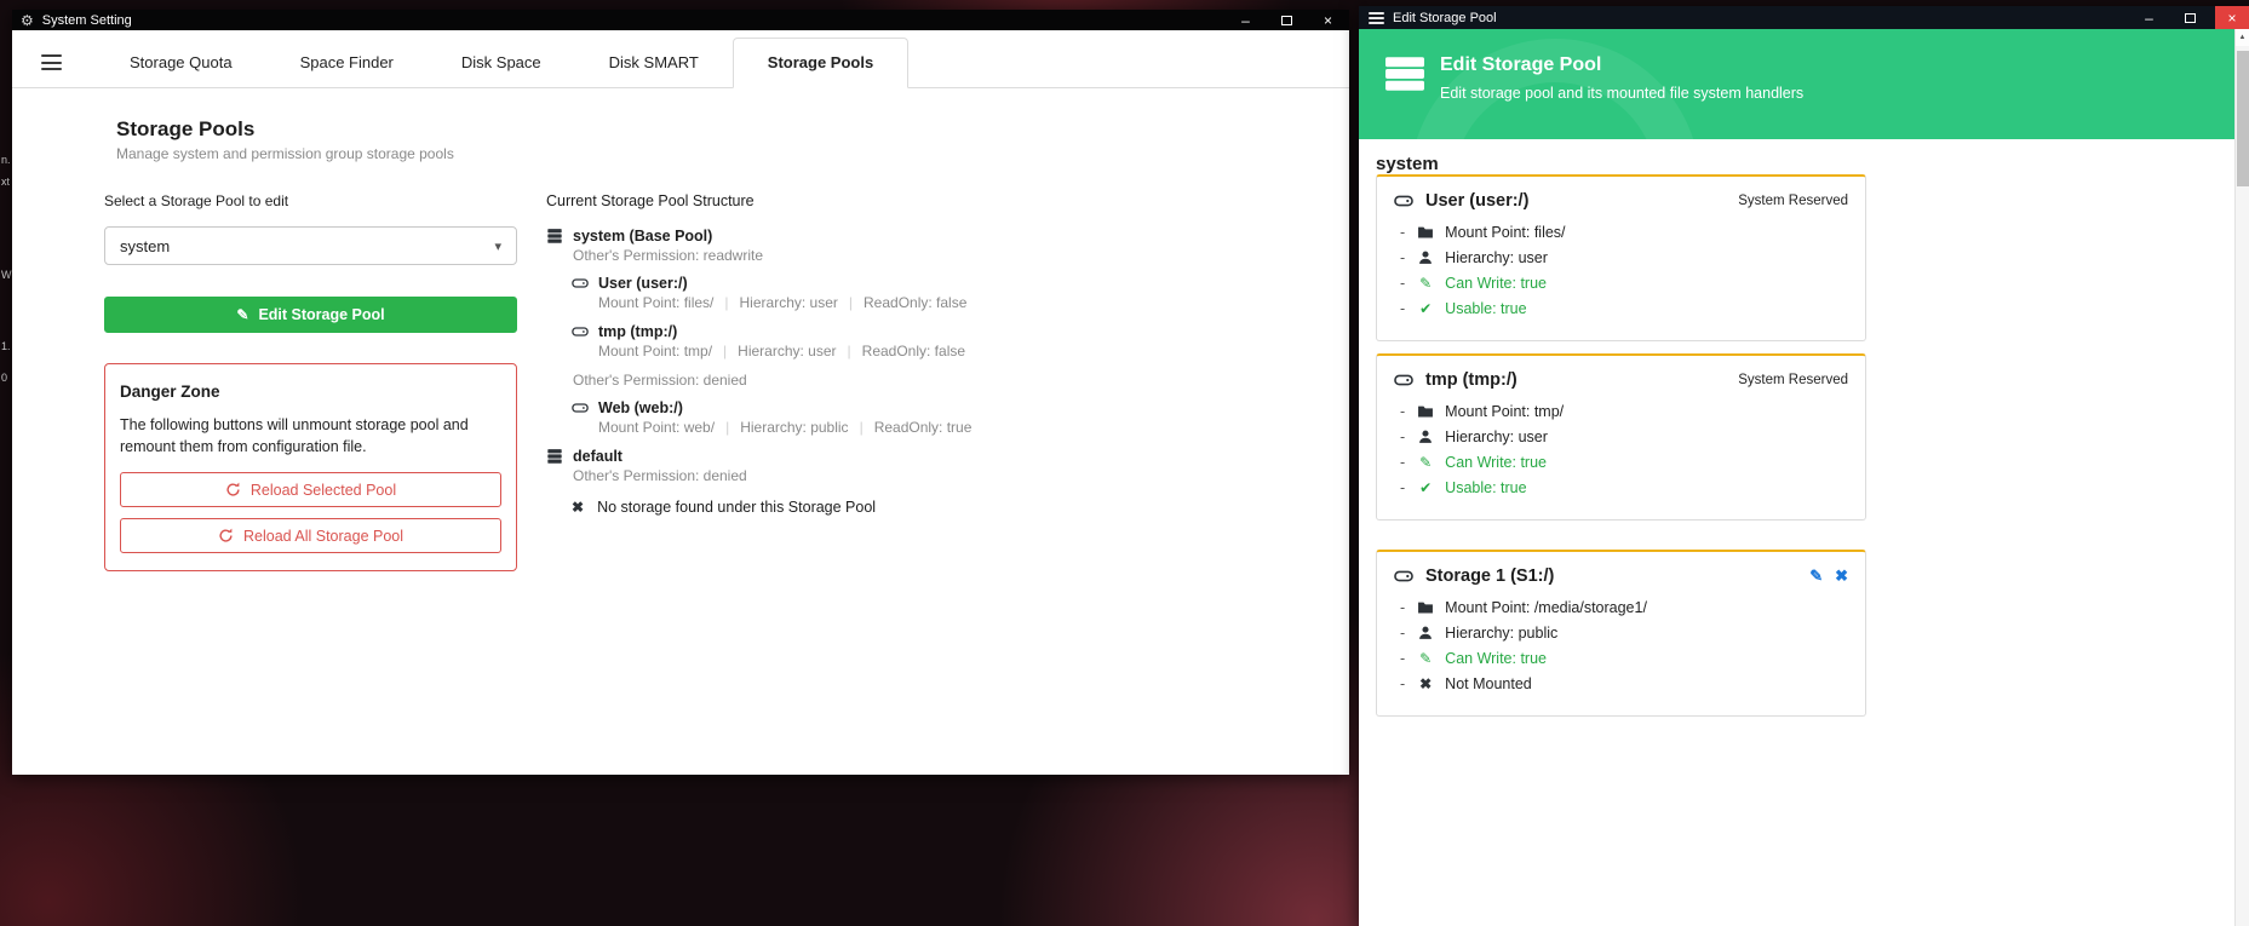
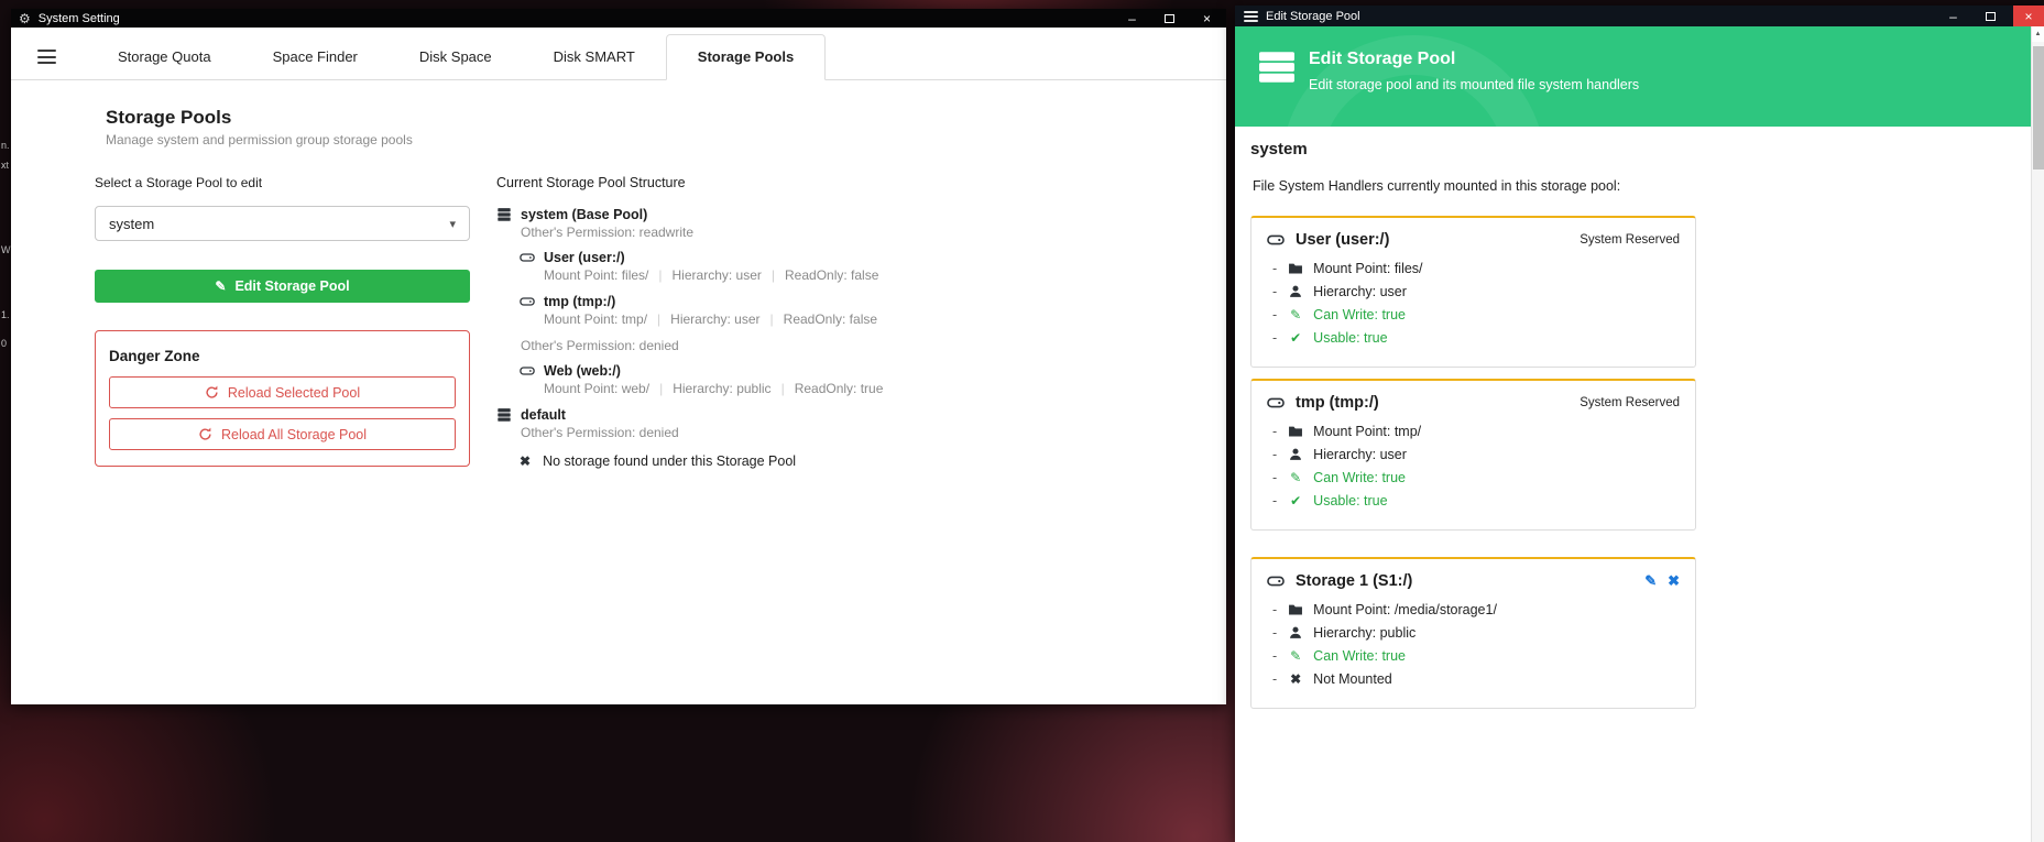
  n.
  xt
  W
  1.
  0
  ⚙
  System Setting
  –
  ×
  Storage Quota
  Space Finder
  Disk Space
  Disk SMART
  Storage Pools
  Storage Pools
  Manage system and permission group storage pools
  Select a Storage Pool to edit
  system
  ▾
  ✎
  Edit Storage Pool
  Danger Zone
- The following buttons will unmount storage pool and remount them from configuration file.
  Reload Selected Pool
  Reload All Storage Pool
  Current Storage Pool Structure
  system (Base Pool)
  Other's Permission: readwrite
  User (user:/)
  Mount Point: files/
  |
  Hierarchy: user
  |
  ReadOnly: false
  tmp (tmp:/)
  Mount Point: tmp/
  |
  Hierarchy: user
  |
  ReadOnly: false
  Other's Permission: denied
  Web (web:/)
  Mount Point: web/
  |
  Hierarchy: public
  |
  ReadOnly: true
  default
  Other's Permission: denied
  ✖
  No storage found under this Storage Pool
  Edit Storage Pool
  –
  ×
  Edit Storage Pool
  Edit storage pool and its mounted file system handlers
  system
+ File System Handlers currently mounted in this storage pool:
  User (user:/)
  System Reserved
  Mount Point: files/
  Hierarchy: user
  ✎
  Can Write: true
  ✔
  Usable: true
  tmp (tmp:/)
  System Reserved
  Mount Point: tmp/
  Hierarchy: user
  ✎
  Can Write: true
  ✔
  Usable: true
  Storage 1 (S1:/)
  ✎
  ✖
  Mount Point: /media/storage1/
  Hierarchy: public
  ✎
  Can Write: true
  ✖
  Not Mounted
